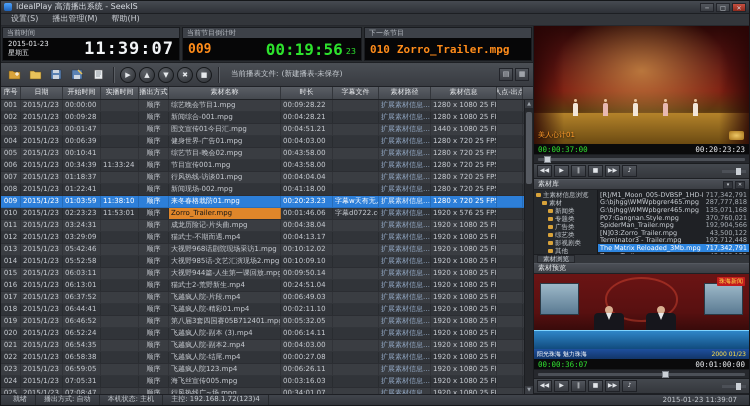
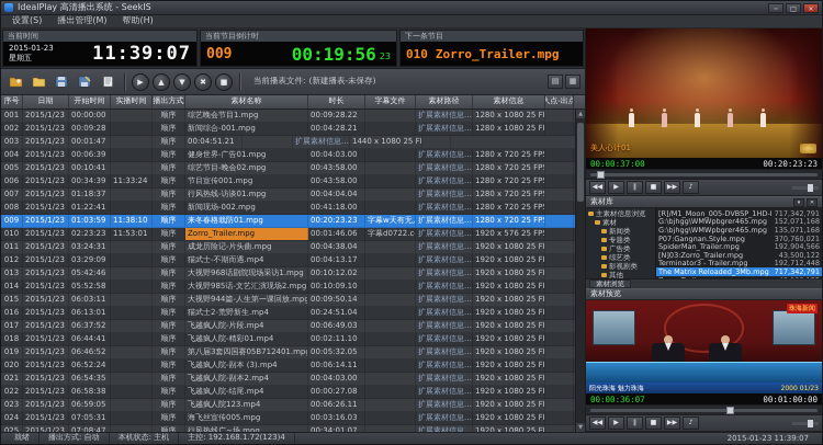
  IdealPlay 高清播出系统 - SeekIS
  设置(S)
  播出管理(M)
  帮助(H)
  当前时间
  2015-01-23
  星期五
  11:39:07
  当前节目倒计时
  009
  00:19:56
  23
  下一条节目
  010
  Zorro_Trailer.mpg
  ▶
  ▲
  ▼
  ✖
  ■
  当前播表文件:
  (新建播表-未保存)
  ▤
  ▦
  序号
  日期
  开始时间
  实播时间
  播出方式
  素材名称
  时长
  字幕文件
  素材路径
  素材信息
  入点-出点
  001
  2015/1/23
  00:00:00
  顺序
  综艺晚会节目1.mpg
  00:09:28.22
  扩展素材信息…
  1280 x 1080 25 FP
  002
  2015/1/23
  00:09:28
  顺序
  新闻综合-001.mpg
  00:04:28.21
  扩展素材信息…
  1280 x 1080 25 FP
  003
  2015/1/23
  00:01:47
  顺序
- 图文宣传01今日汇.mpg
  00:04:51.21
  扩展素材信息…
  1440 x 1080 25 FP
  004
  2015/1/23
  00:06:39
  顺序
  健身世界-广告01.mpg
  00:04:03.00
  扩展素材信息…
  1280 x 720 25 FPS
  005
  2015/1/23
  00:10:41
  顺序
  综艺节目-晚会02.mpg
  00:43:58.00
  扩展素材信息…
  1280 x 720 25 FPS
  006
  2015/1/23
  00:34:39
  11:33:24
  顺序
  节目宣传001.mpg
  00:43:58.00
  扩展素材信息…
  1280 x 720 25 FPS
  007
  2015/1/23
  01:18:37
  顺序
  行风热线-访谈01.mpg
  00:04:04.04
  扩展素材信息…
  1280 x 720 25 FPS
  008
  2015/1/23
  01:22:41
  顺序
  新闻现场-002.mpg
  00:41:18.00
  扩展素材信息…
  1280 x 720 25 FPS
  009
  2015/1/23
  01:03:59
  11:38:10
  顺序
  来冬春格栽防01.mpg
  00:20:23.23
  扩展素材信息…
  1280 x 720 25 FPS
  010
  2015/1/23
  02:23:23
  11:53:01
  顺序
  Zorro_Trailer.mpg
  00:01:46.06
  字幕d0722.c
  扩展素材信息…
  1920 x 576 25 FPS
  011
  2015/1/23
  03:24:31
  顺序
  成龙历险记-片头曲.mpg
  00:04:38.04
  扩展素材信息…
  1920 x 1080 25 FP
  012
  2015/1/23
  03:29:09
  顺序
  猫武士-不期而遇.mp4
  00:04:13.17
  扩展素材信息…
  1920 x 1080 25 FP
  013
  2015/1/23
  05:42:46
  顺序
  大视野968话剧院现场采访1.mpg
  00:10:12.02
  扩展素材信息…
  1920 x 1080 25 FP
  014
  2015/1/23
  05:52:58
  顺序
  大视野985话-文艺汇演现场2.mpg
  00:10:09.10
  扩展素材信息…
  1920 x 1080 25 FP
  015
  2015/1/23
  06:03:11
  顺序
  大视野944篇-人生第一课回放.mpg
  00:09:50.14
  扩展素材信息…
  1920 x 1080 25 FP
  016
  2015/1/23
  06:13:01
  顺序
  猫武士2-荒野新生.mp4
  00:24:51.04
  扩展素材信息…
  1920 x 1080 25 FP
  017
  2015/1/23
  06:37:52
  顺序
  飞越疯人院-片段.mp4
  00:06:49.03
  扩展素材信息…
  1920 x 1080 25 FP
  018
  2015/1/23
  06:44:41
  顺序
  飞越疯人院-精彩01.mp4
  00:02:11.10
  扩展素材信息…
  1920 x 1080 25 FP
  019
  2015/1/23
  06:46:52
  顺序
  第八届3套四国赛05B712401.mpg
  00:05:32.05
  扩展素材信息…
  1920 x 1080 25 FP
  020
  2015/1/23
  06:52:24
  顺序
  飞越疯人院-副本 (3).mp4
  00:06:14.11
  扩展素材信息…
  1920 x 1080 25 FP
  021
  2015/1/23
  06:54:35
  顺序
  飞越疯人院-副本2.mp4
  00:04:03.00
  扩展素材信息…
  1920 x 1080 25 FP
  022
  2015/1/23
  06:58:38
  顺序
  飞越疯人院-结尾.mp4
  00:00:27.08
  扩展素材信息…
  1920 x 1080 25 FP
  023
  2015/1/23
  06:59:05
  顺序
  飞越疯人院123.mp4
  00:06:26.11
  扩展素材信息…
  1920 x 1080 25 FP
  024
  2015/1/23
  07:05:31
  顺序
  海飞丝宣传005.mpg
  00:03:16.03
  扩展素材信息…
  1920 x 1080 25 FP
  025
  2015/1/23
  07:08:47
  顺序
  行风热线广~场.mpg
  00:34:01.07
  扩展素材信息…
  1920 x 1080 25 FP
  美人心计01
  00:00:37:00
  00:20:23:23
  素材库
  主素材信息浏览
  素材
  新闻类
  专题类
  广告类
  综艺类
  影视剧类
  其他
  [R]/M1_Moon_005-DVBSP_1HD-
  717,342,791
  G:\bjhgg\WMWpbgrer465.mpg
- 287,777,818
+ 152,071,168
  G:\bjhgg\WMWpbgrer465.mpg
  135,071,168
  P07:Gangnan.Style.mpg
  370,760,021
  SpiderMan_Trailer.mpg
  192,904,566
  [N]03:Zorro_Trailer.mpg
  43,500,122
  Terminator3 - Trailer.mpg
  192,712,448
  The Matrix Reloaded_3Mb.mpg
  717,342,791
  素材浏览
  素材预览
  00:00:36:07
  00:01:00:00
  就绪
  播出方式: 自动
  本机状态: 主机
  主控: 192.168.1.72(123)4
  2015-01-23 11:39:07
